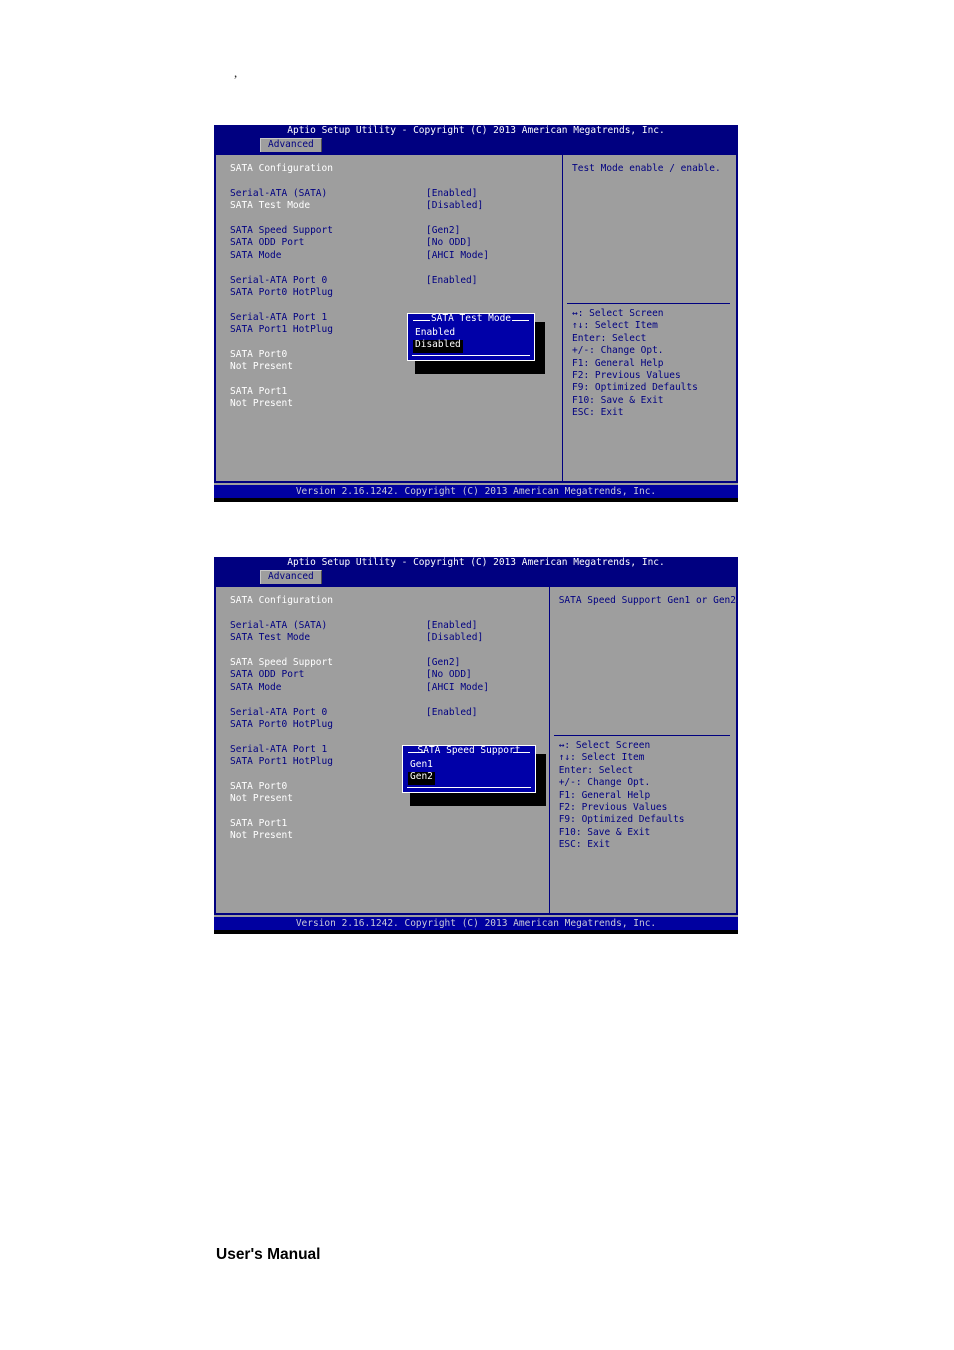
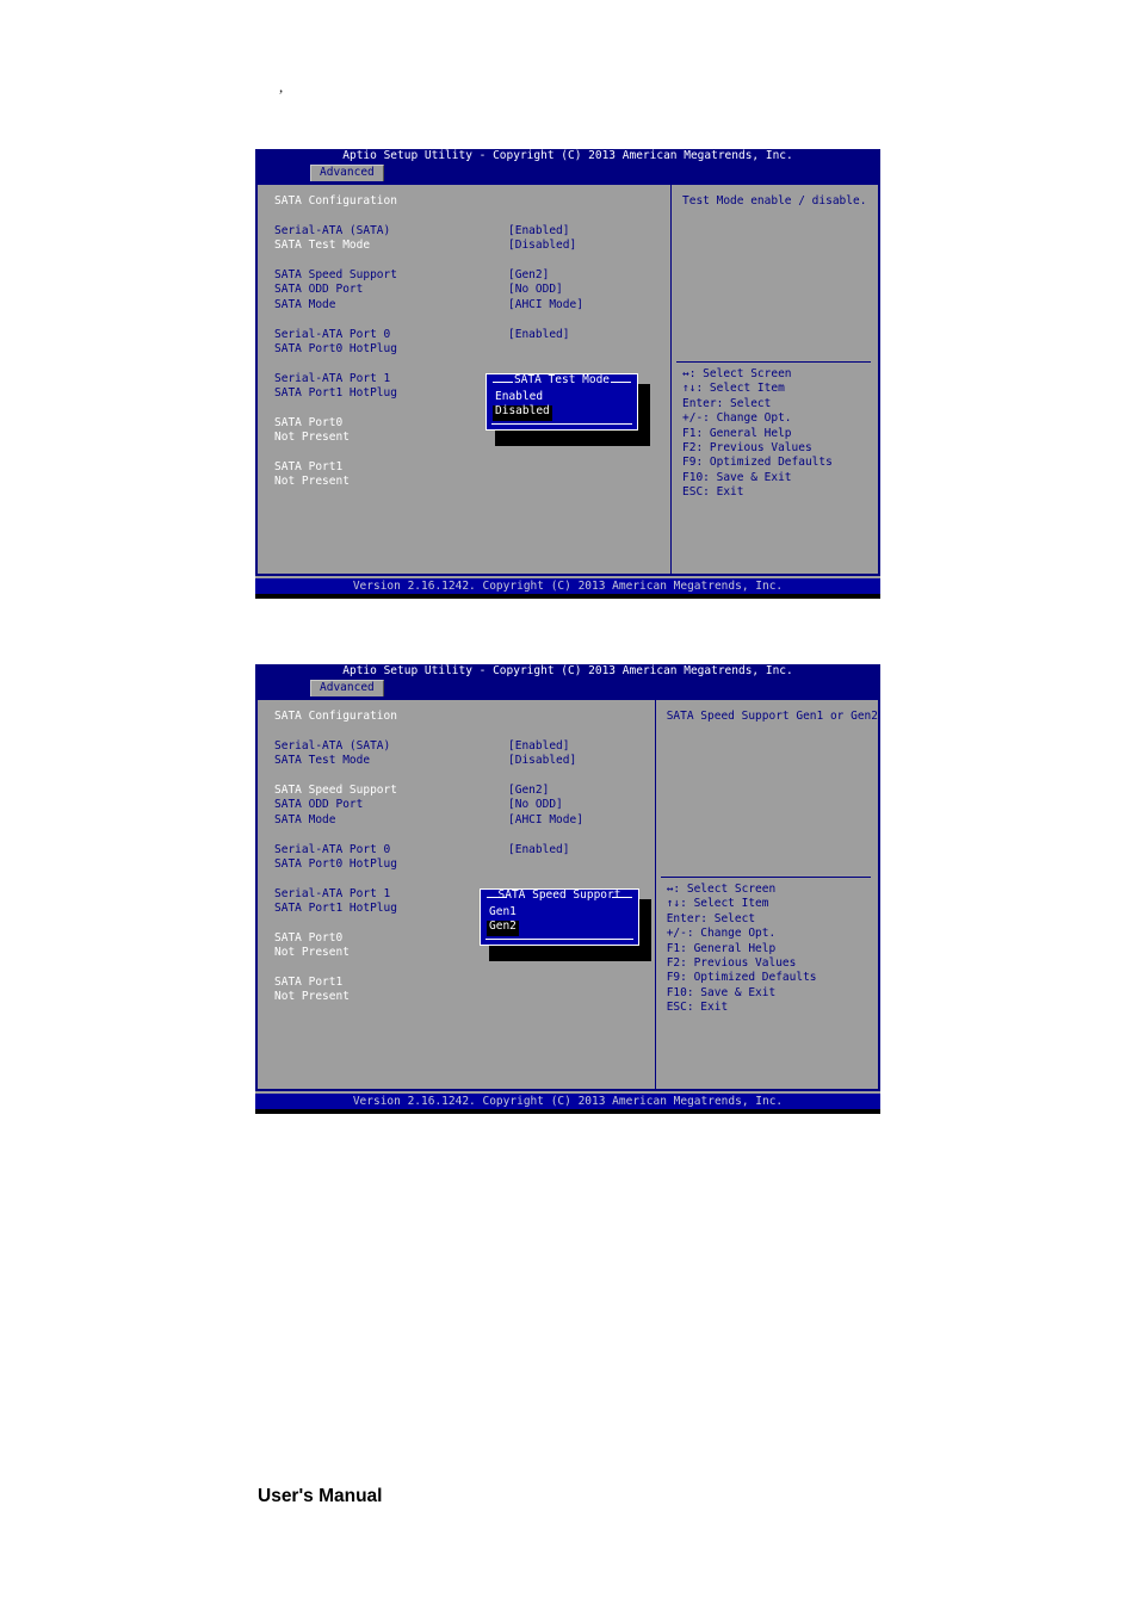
  ,
  Aptio Setup Utility - Copyright (C) 2013 American Megatrends, Inc.
  Advanced
  SATA Configuration
  Serial-ATA (SATA)
  [Enabled]
  SATA Test Mode
  [Disabled]
  SATA Speed Support
  [Gen2]
  SATA ODD Port
  [No ODD]
  SATA Mode
  [AHCI Mode]
  Serial-ATA Port 0
  [Enabled]
  SATA Port0 HotPlug
  Serial-ATA Port 1
  SATA Port1 HotPlug
  SATA Port0
  Not Present
  SATA Port1
  Not Present
  SATA Test Mode
  Enabled
  Disabled
- Test Mode enable / enable.
+ Test Mode enable / disable.
  ↔: Select Screen
  ↑↓: Select Item
  Enter: Select
  +/-: Change Opt.
  F1: General Help
  F2: Previous Values
  F9: Optimized Defaults
  F10: Save & Exit
  ESC: Exit
  Version 2.16.1242. Copyright (C) 2013 American Megatrends, Inc.
  Aptio Setup Utility - Copyright (C) 2013 American Megatrends, Inc.
  Advanced
  SATA Configuration
  Serial-ATA (SATA)
  [Enabled]
  SATA Test Mode
  [Disabled]
  SATA Speed Support
  [Gen2]
  SATA ODD Port
  [No ODD]
  SATA Mode
  [AHCI Mode]
  Serial-ATA Port 0
  [Enabled]
  SATA Port0 HotPlug
  Serial-ATA Port 1
  SATA Port1 HotPlug
  SATA Port0
  Not Present
  SATA Port1
  Not Present
  SATA Speed Support
  Gen1
  Gen2
  SATA Speed Support Gen1 or Gen2
  ↔: Select Screen
  ↑↓: Select Item
  Enter: Select
  +/-: Change Opt.
  F1: General Help
  F2: Previous Values
  F9: Optimized Defaults
  F10: Save & Exit
  ESC: Exit
  Version 2.16.1242. Copyright (C) 2013 American Megatrends, Inc.
  User's Manual
